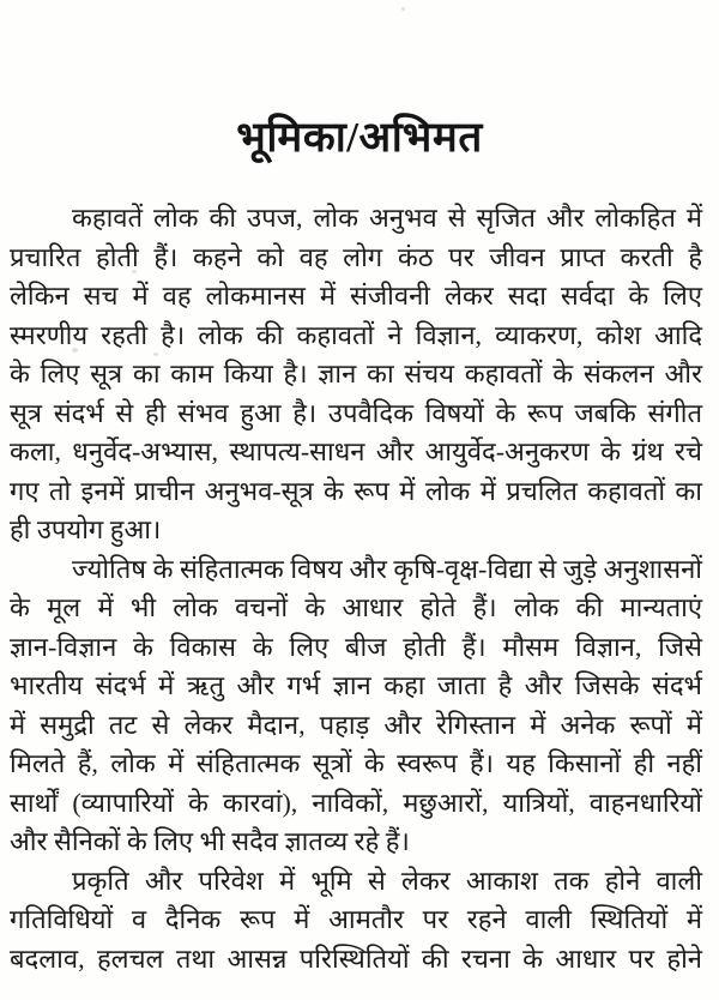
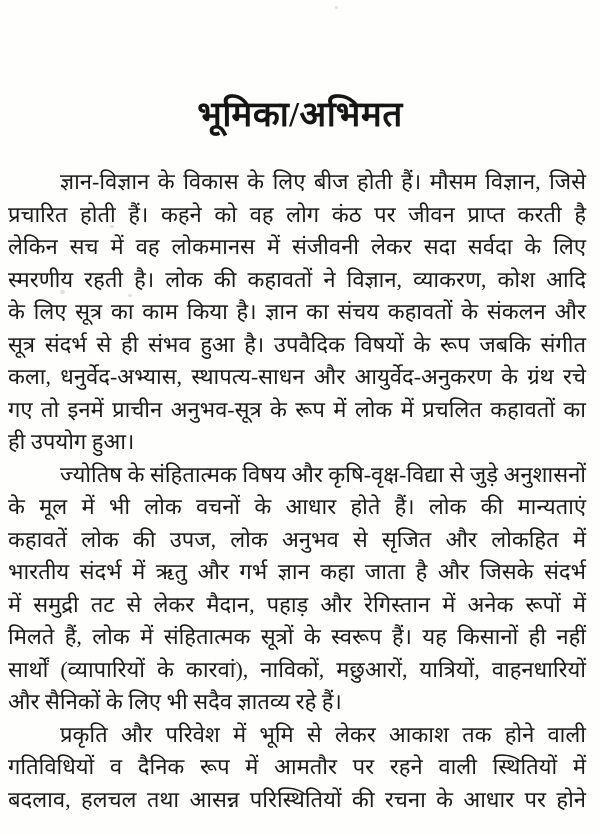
  भूमिका/अभिमत
- कहावतें लोक की उपज, लोक अनुभव से सृजित और लोकहित में
+ ज्ञान-विज्ञान के विकास के लिए बीज होती हैं। मौसम विज्ञान, जिसे
  प्रचारित होती हैं। कहने को वह लोग कंठ पर जीवन प्राप्त करती है
  लेकिन सच में वह लोकमानस में संजीवनी लेकर सदा सर्वदा के लिए
  स्मरणीय रहती है। लोक की कहावतों ने विज्ञान, व्याकरण, कोश आदि
  के लिए सूत्र का काम किया है। ज्ञान का संचय कहावतों के संकलन और
  सूत्र संदर्भ से ही संभव हुआ है। उपवैदिक विषयों के रूप जबकि संगीत
  कला, धनुर्वेद-अभ्यास, स्थापत्य-साधन और आयुर्वेद-अनुकरण के ग्रंथ रचे
  गए तो इनमें प्राचीन अनुभव-सूत्र के रूप में लोक में प्रचलित कहावतों का
  ही उपयोग हुआ।
  ज्योतिष के संहितात्मक विषय और कृषि-वृक्ष-विद्या से जुड़े अनुशासनों
  के मूल में भी लोक वचनों के आधार होते हैं। लोक की मान्यताएं
- ज्ञान-विज्ञान के विकास के लिए बीज होती हैं। मौसम विज्ञान, जिसे
+ कहावतें लोक की उपज, लोक अनुभव से सृजित और लोकहित में
  भारतीय संदर्भ में ऋतु और गर्भ ज्ञान कहा जाता है और जिसके संदर्भ
  में समुद्री तट से लेकर मैदान, पहाड़ और रेगिस्तान में अनेक रूपों में
  मिलते हैं, लोक में संहितात्मक सूत्रों के स्वरूप हैं। यह किसानों ही नहीं
  सार्थों (व्यापारियों के कारवां), नाविकों, मछुआरों, यात्रियों, वाहनधारियों
  और सैनिकों के लिए भी सदैव ज्ञातव्य रहे हैं।
  प्रकृति और परिवेश में भूमि से लेकर आकाश तक होने वाली
  गतिविधियों व दैनिक रूप में आमतौर पर रहने वाली स्थितियों में
  बदलाव, हलचल तथा आसन्न परिस्थितियों की रचना के आधार पर होने
